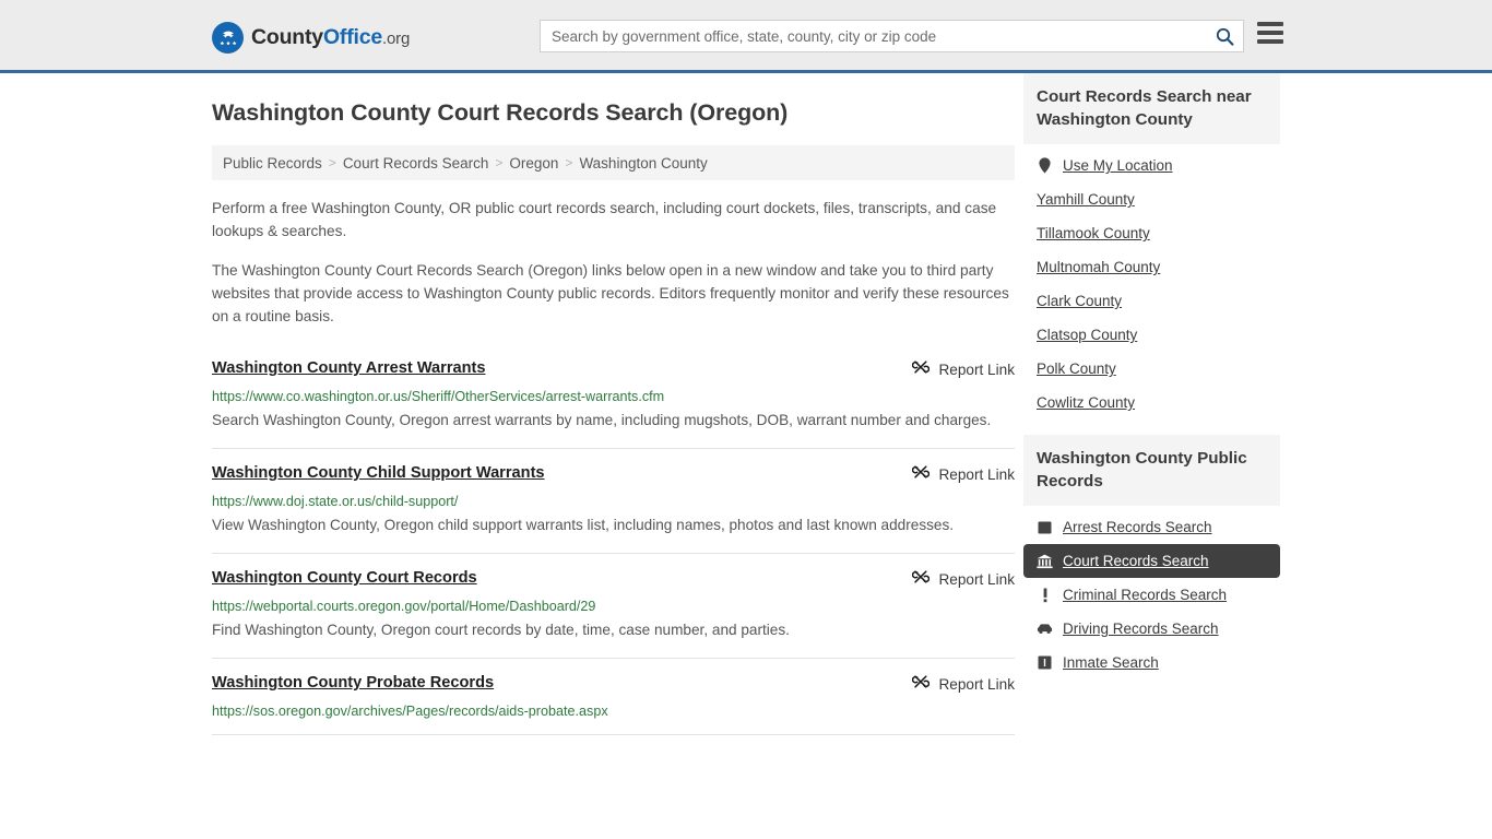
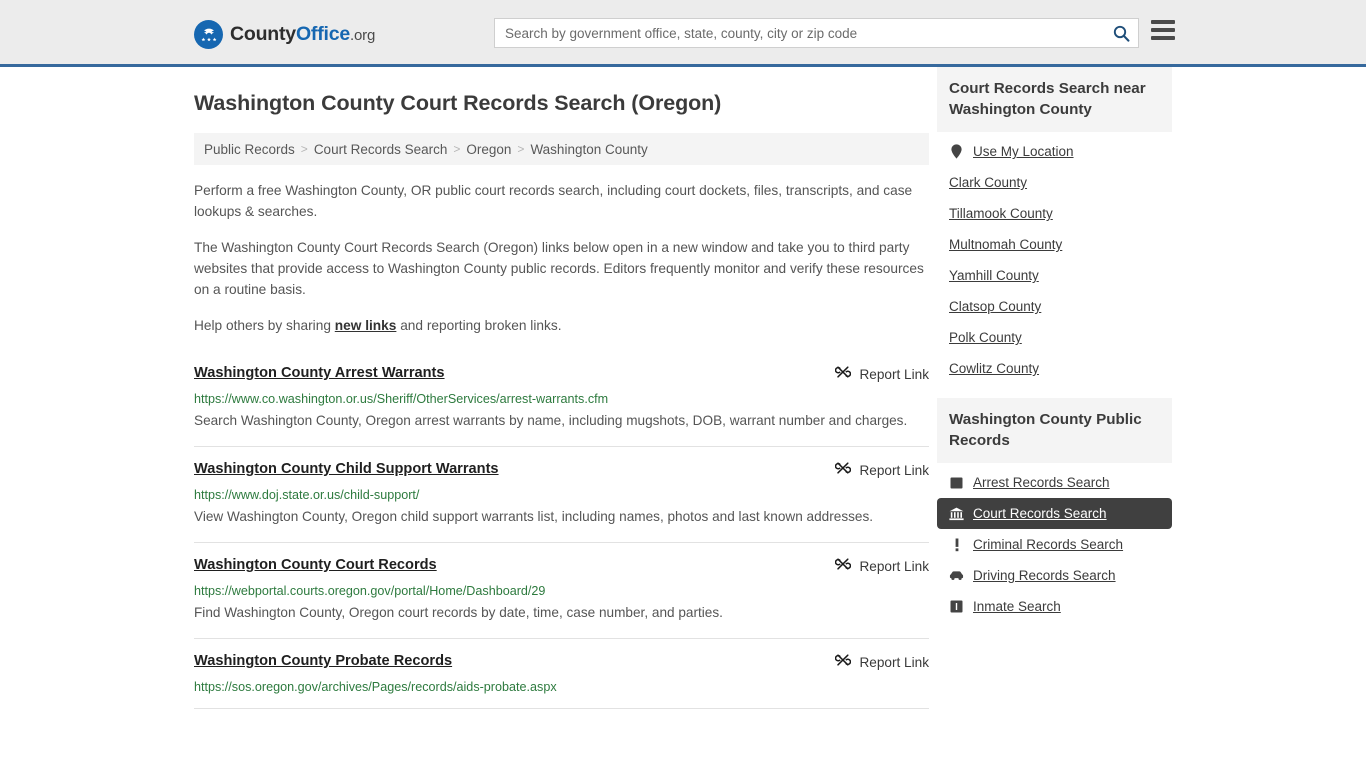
  CountyOffice.org
  Search by government office, state, county, city or zip code
  Washington County Court Records Search (Oregon)
  Public Records
  >
  Court Records Search
  >
  Oregon
  >
  Washington County
  Perform a free Washington County, OR public court records search, including court dockets, files, transcripts, and case lookups & searches.
  The Washington County Court Records Search (Oregon) links below open in a new window and take you to third party websites that provide access to Washington County public records. Editors frequently monitor and verify these resources on a routine basis.
+ Help others by sharing new links and reporting broken links.
  Washington County Arrest Warrants
  Report Link
  https://www.co.washington.or.us/Sheriff/OtherServices/arrest-warrants.cfm
  Search Washington County, Oregon arrest warrants by name, including mugshots, DOB, warrant number and charges.
  Washington County Child Support Warrants
  Report Link
  https://www.doj.state.or.us/child-support/
  View Washington County, Oregon child support warrants list, including names, photos and last known addresses.
  Washington County Court Records
  Report Link
  https://webportal.courts.oregon.gov/portal/Home/Dashboard/29
  Find Washington County, Oregon court records by date, time, case number, and parties.
  Washington County Probate Records
  Report Link
  https://sos.oregon.gov/archives/Pages/records/aids-probate.aspx
  Court Records Search near Washington County
  Use My Location
- Yamhill County
+ Clark County
  Tillamook County
  Multnomah County
- Clark County
+ Yamhill County
  Clatsop County
  Polk County
  Cowlitz County
  Washington County Public Records
  Arrest Records Search
  Court Records Search
  Criminal Records Search
  Driving Records Search
  Inmate Search
